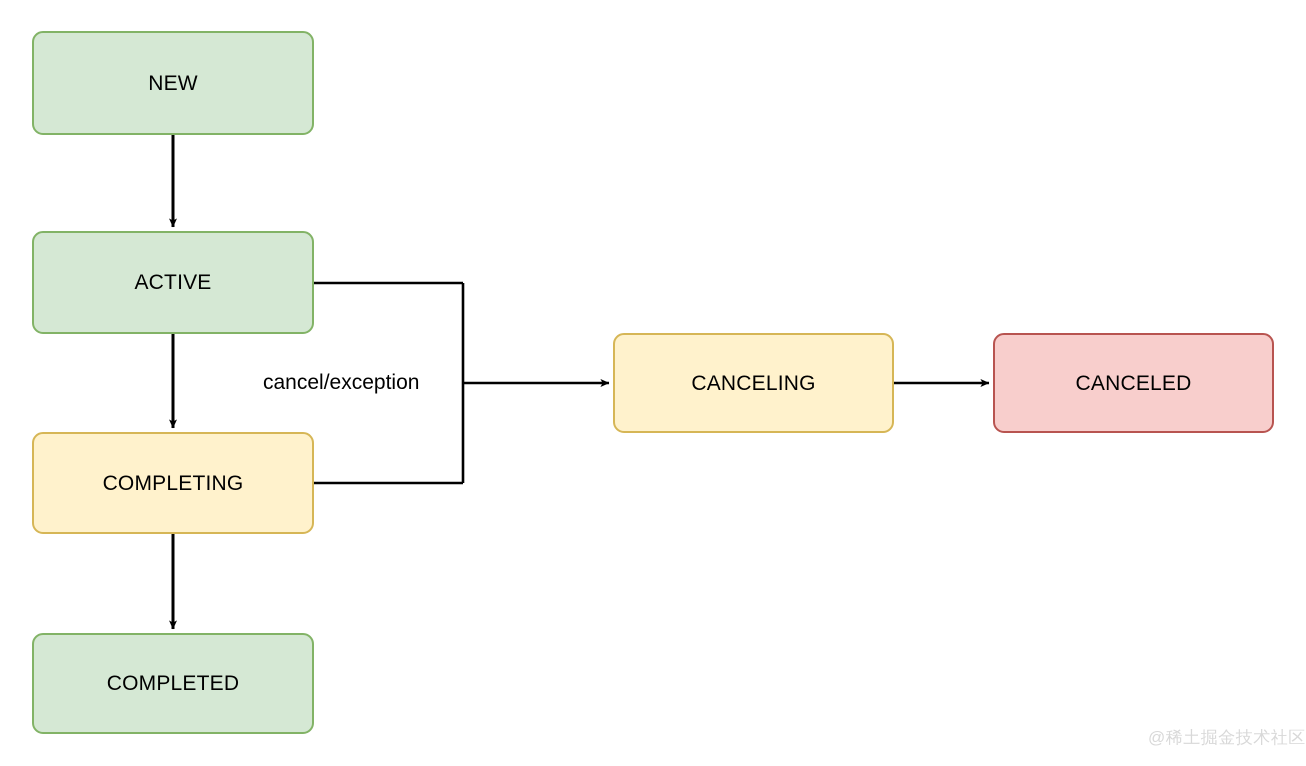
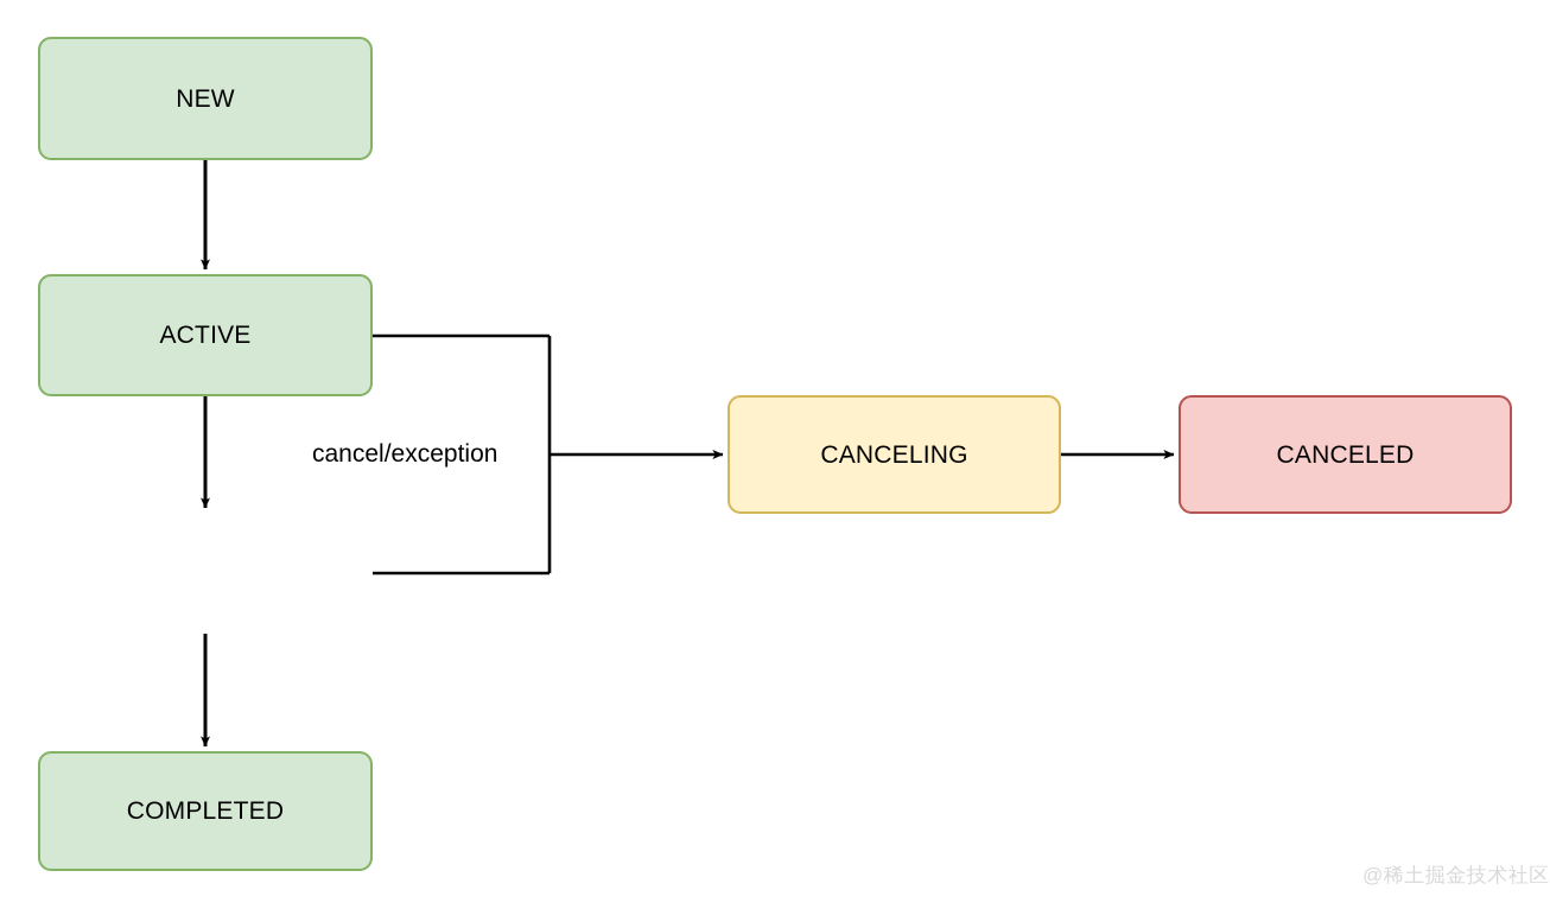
  NEW
  ACTIVE
- COMPLETING
  COMPLETED
  CANCELING
  CANCELED
  cancel/exception
  @稀土掘金技术社区
